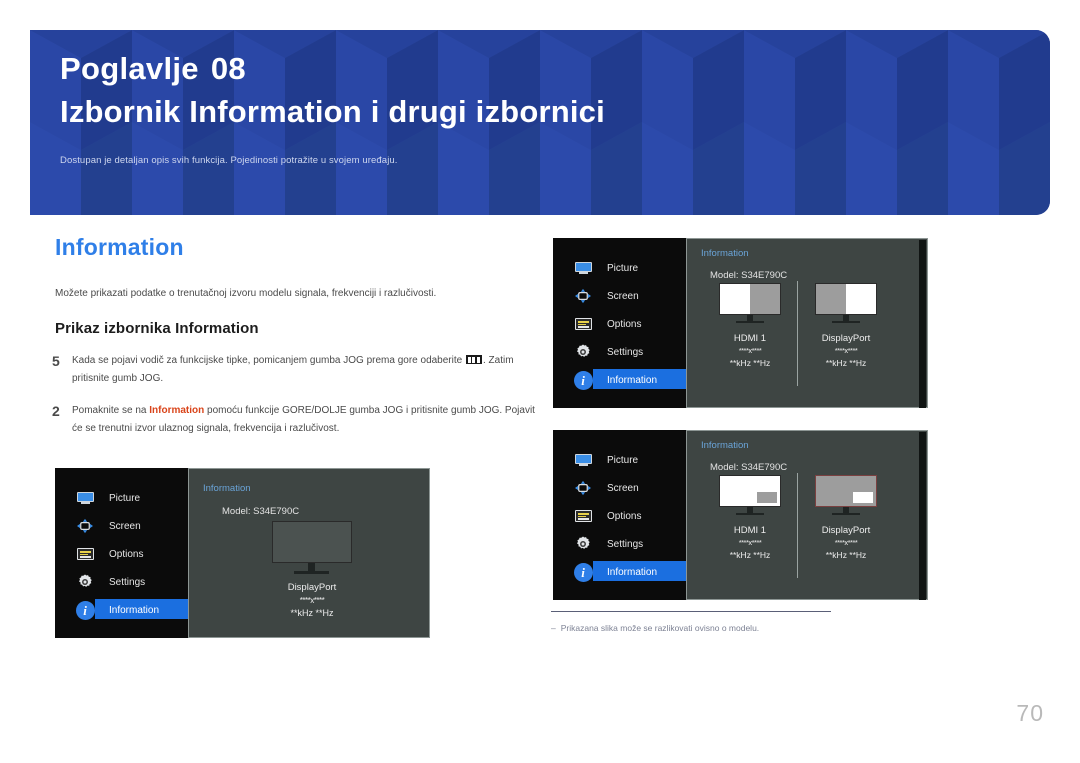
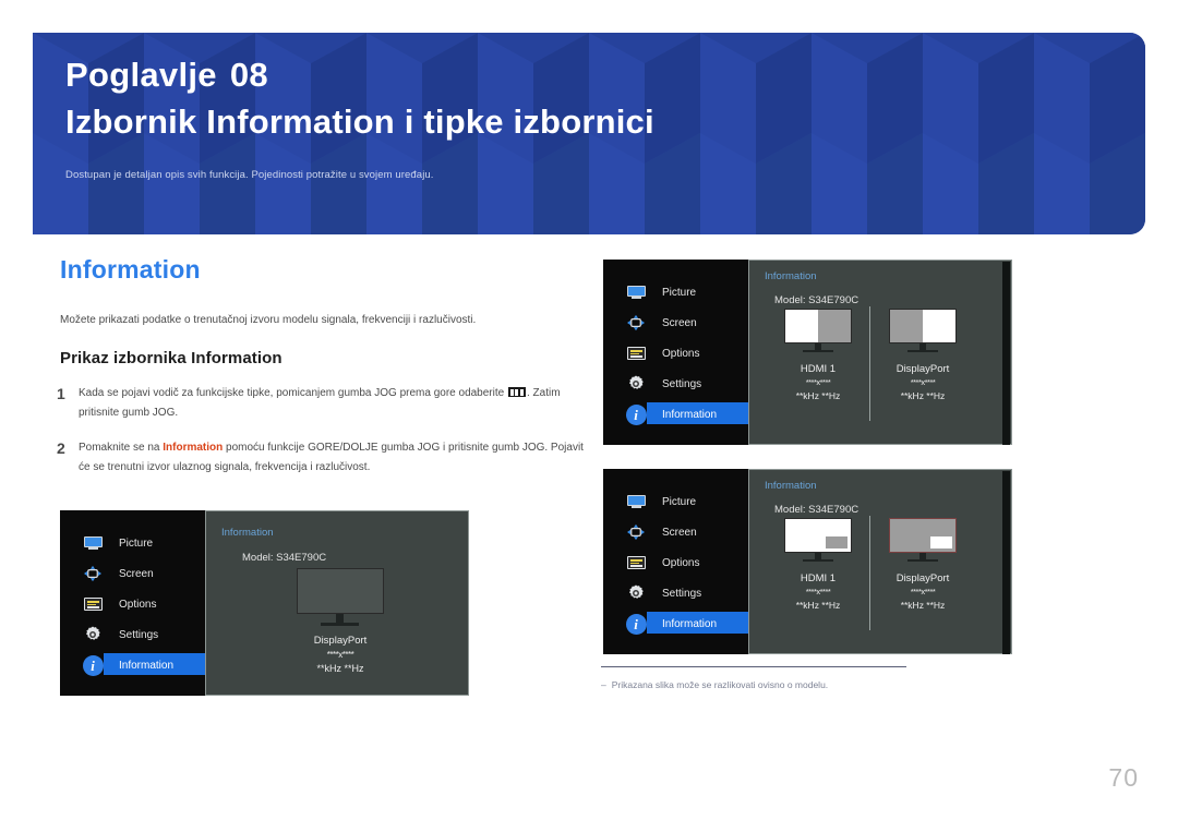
  Poglavlje 08
- Izbornik Information i drugi izbornici
+ Izbornik Information i tipke izbornici
  Dostupan je detaljan opis svih funkcija. Pojedinosti potražite u svojem uređaju.
  Information
  Možete prikazati podatke o trenutačnoj izvoru modelu signala, frekvenciji i razlučivosti.
  Prikaz izbornika Information
- 5
+ 1
  Kada se pojavi vodič za funkcijske tipke, pomicanjem gumba JOG prema gore odaberite . Zatim pritisnite gumb JOG.
  2
  Pomaknite se na Information pomoću funkcije GORE/DOLJE gumba JOG i pritisnite gumb JOG. Pojavit će se trenutni izvor ulaznog signala, frekvencija i razlučivost.
  Picture
  Screen
  Options
  Settings
  i
  Information
  Information
  Model: S34E790C
  DisplayPort
  ****x****
  **kHz **Hz
  Picture
  Screen
  Options
  Settings
  i
  Information
  Information
  Model: S34E790C
  HDMI 1
  ****x****
  **kHz **Hz
  DisplayPort
  ****x****
  **kHz **Hz
  Picture
  Screen
  Options
  Settings
  i
  Information
  Information
  Model: S34E790C
  HDMI 1
  ****x****
  **kHz **Hz
  DisplayPort
  ****x****
  **kHz **Hz
  ‒ Prikazana slika može se razlikovati ovisno o modelu.
  70
